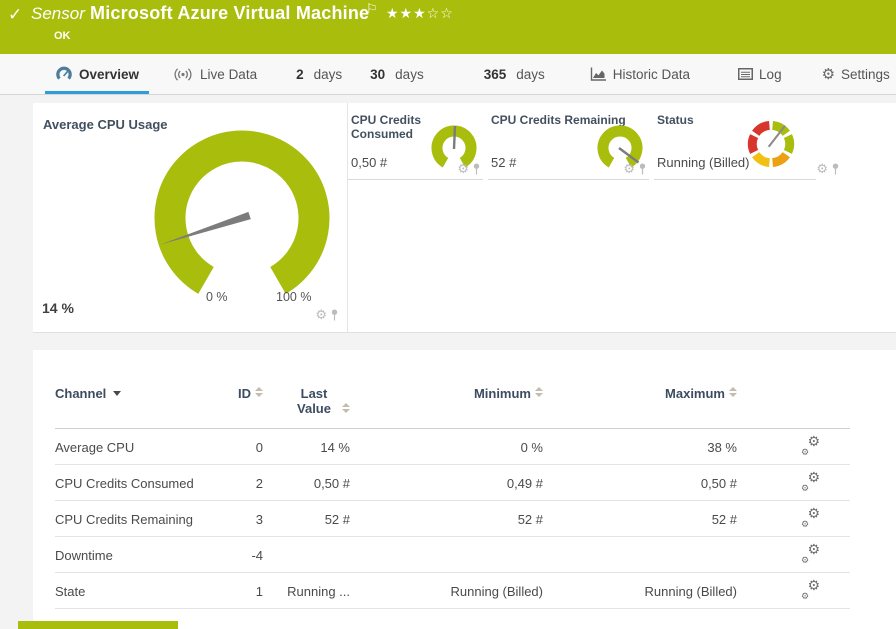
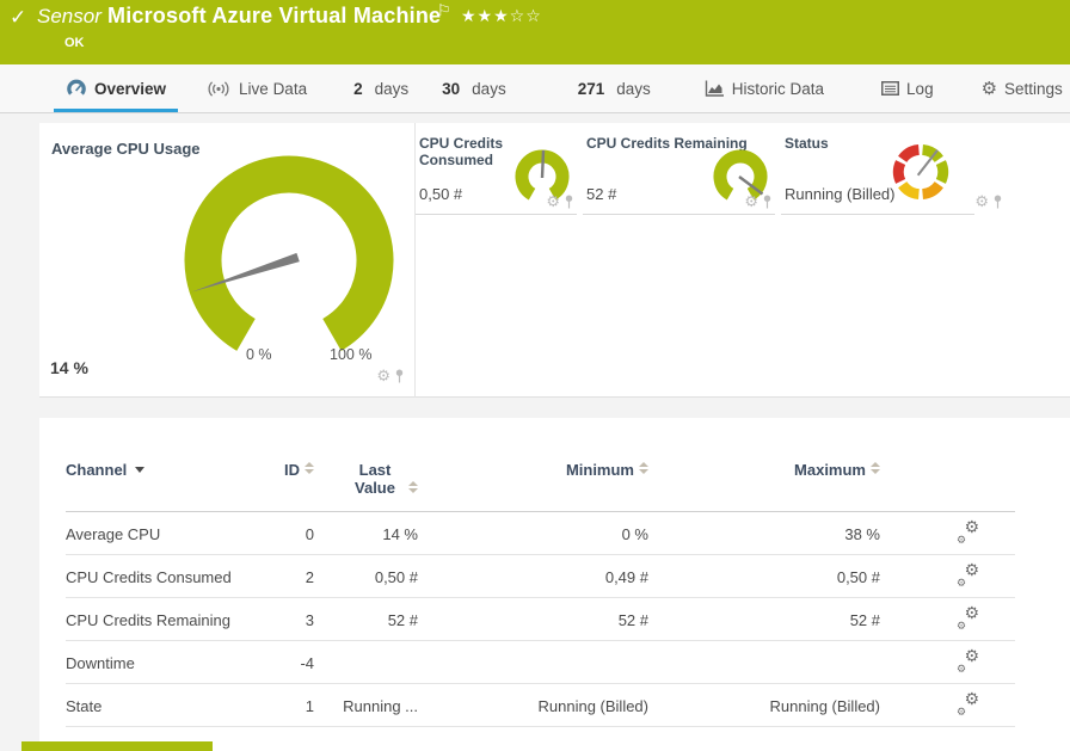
  ✓
  Sensor
  Microsoft Azure Virtual Machine
  ⚐
  ★★★☆☆
  OK
  Overview
  Live Data
  2
  days
  30
  days
- 365
+ 271
  days
  Historic Data
  Log
  ⚙
  Settings
  Average CPU Usage
  0 %
  100 %
  14 %
  ⚙
  CPU Credits Consumed
  0,50 #
  ⚙
  CPU Credits Remaining
  52 #
  ⚙
  Status
  Running (Billed)
  ⚙
  Channel	ID	Last Value	Minimum	Maximum
  Average CPU	0	14 %	0 %	38 %	⚙ ⚙
  CPU Credits Consumed	2	0,50 #	0,49 #	0,50 #	⚙ ⚙
  CPU Credits Remaining	3	52 #	52 #	52 #	⚙ ⚙
  Downtime	-4				⚙ ⚙
  State	1	Running ...	Running (Billed)	Running (Billed)	⚙ ⚙
